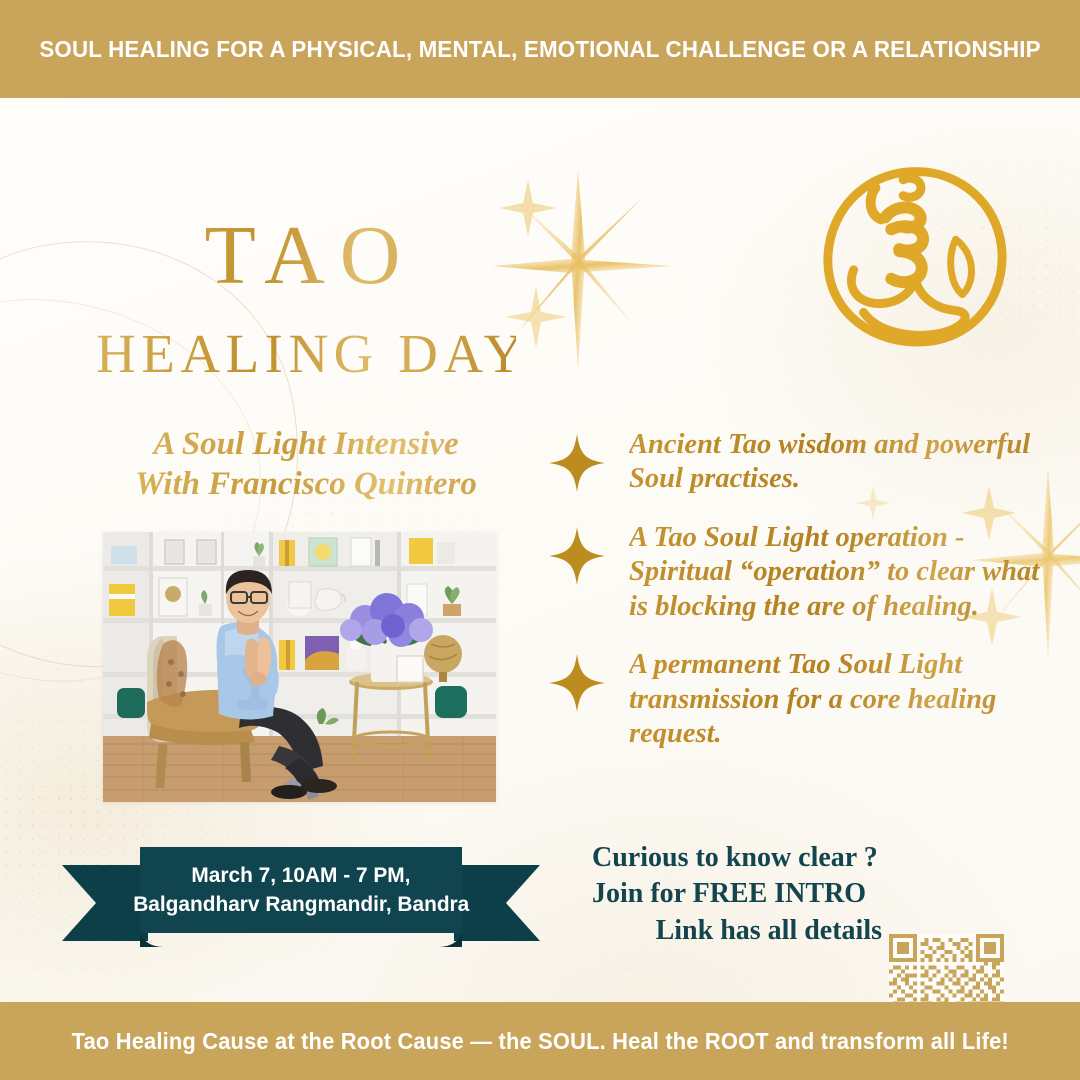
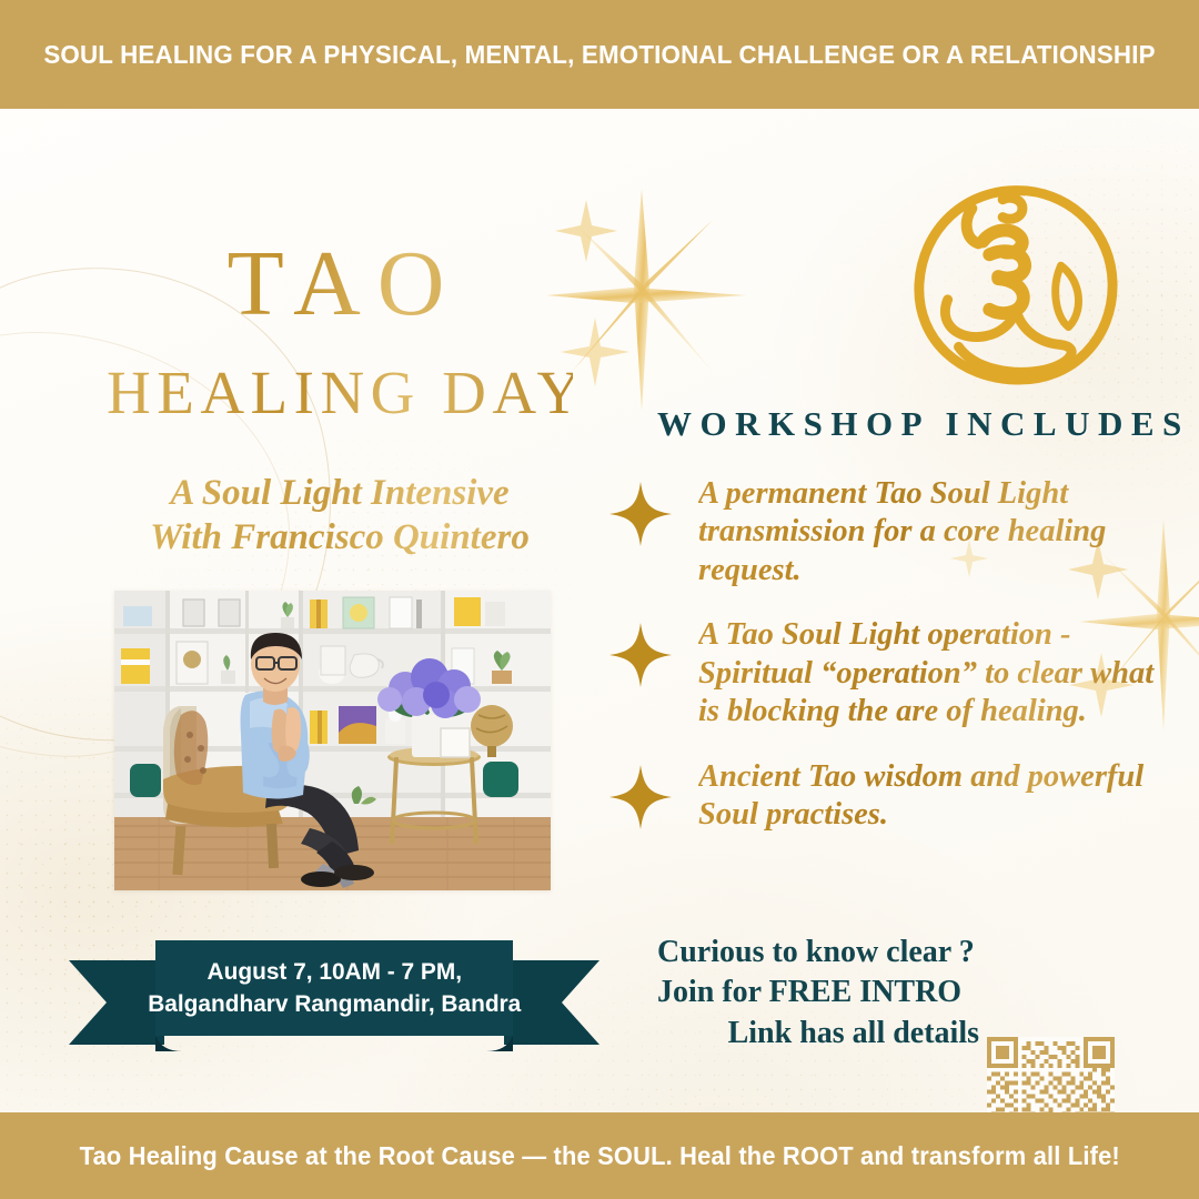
  SOUL HEALING FOR A PHYSICAL, MENTAL, EMOTIONAL CHALLENGE OR A RELATIONSHIP
  TAO
  HEALING DAY
  A Soul Light Intensive
  With Francisco Quintero
- March 7, 10AM - 7 PM,
+ August 7, 10AM - 7 PM,
  Balgandharv Rangmandir, Bandra
+ WORKSHOP INCLUDES
- Ancient Tao wisdom and powerful Soul practises.
+ A permanent Tao Soul Light transmission for a core healing request.
  A Tao Soul Light operation - Spiritual “operation” to clear what is blocking the are of healing.
- A permanent Tao Soul Light transmission for a core healing request.
+ Ancient Tao wisdom and powerful Soul practises.
  Curious to know clear ?
  Join for FREE INTRO
  Link has all details
  Tao Healing Cause at the Root Cause — the SOUL. Heal the ROOT and transform all Life!
